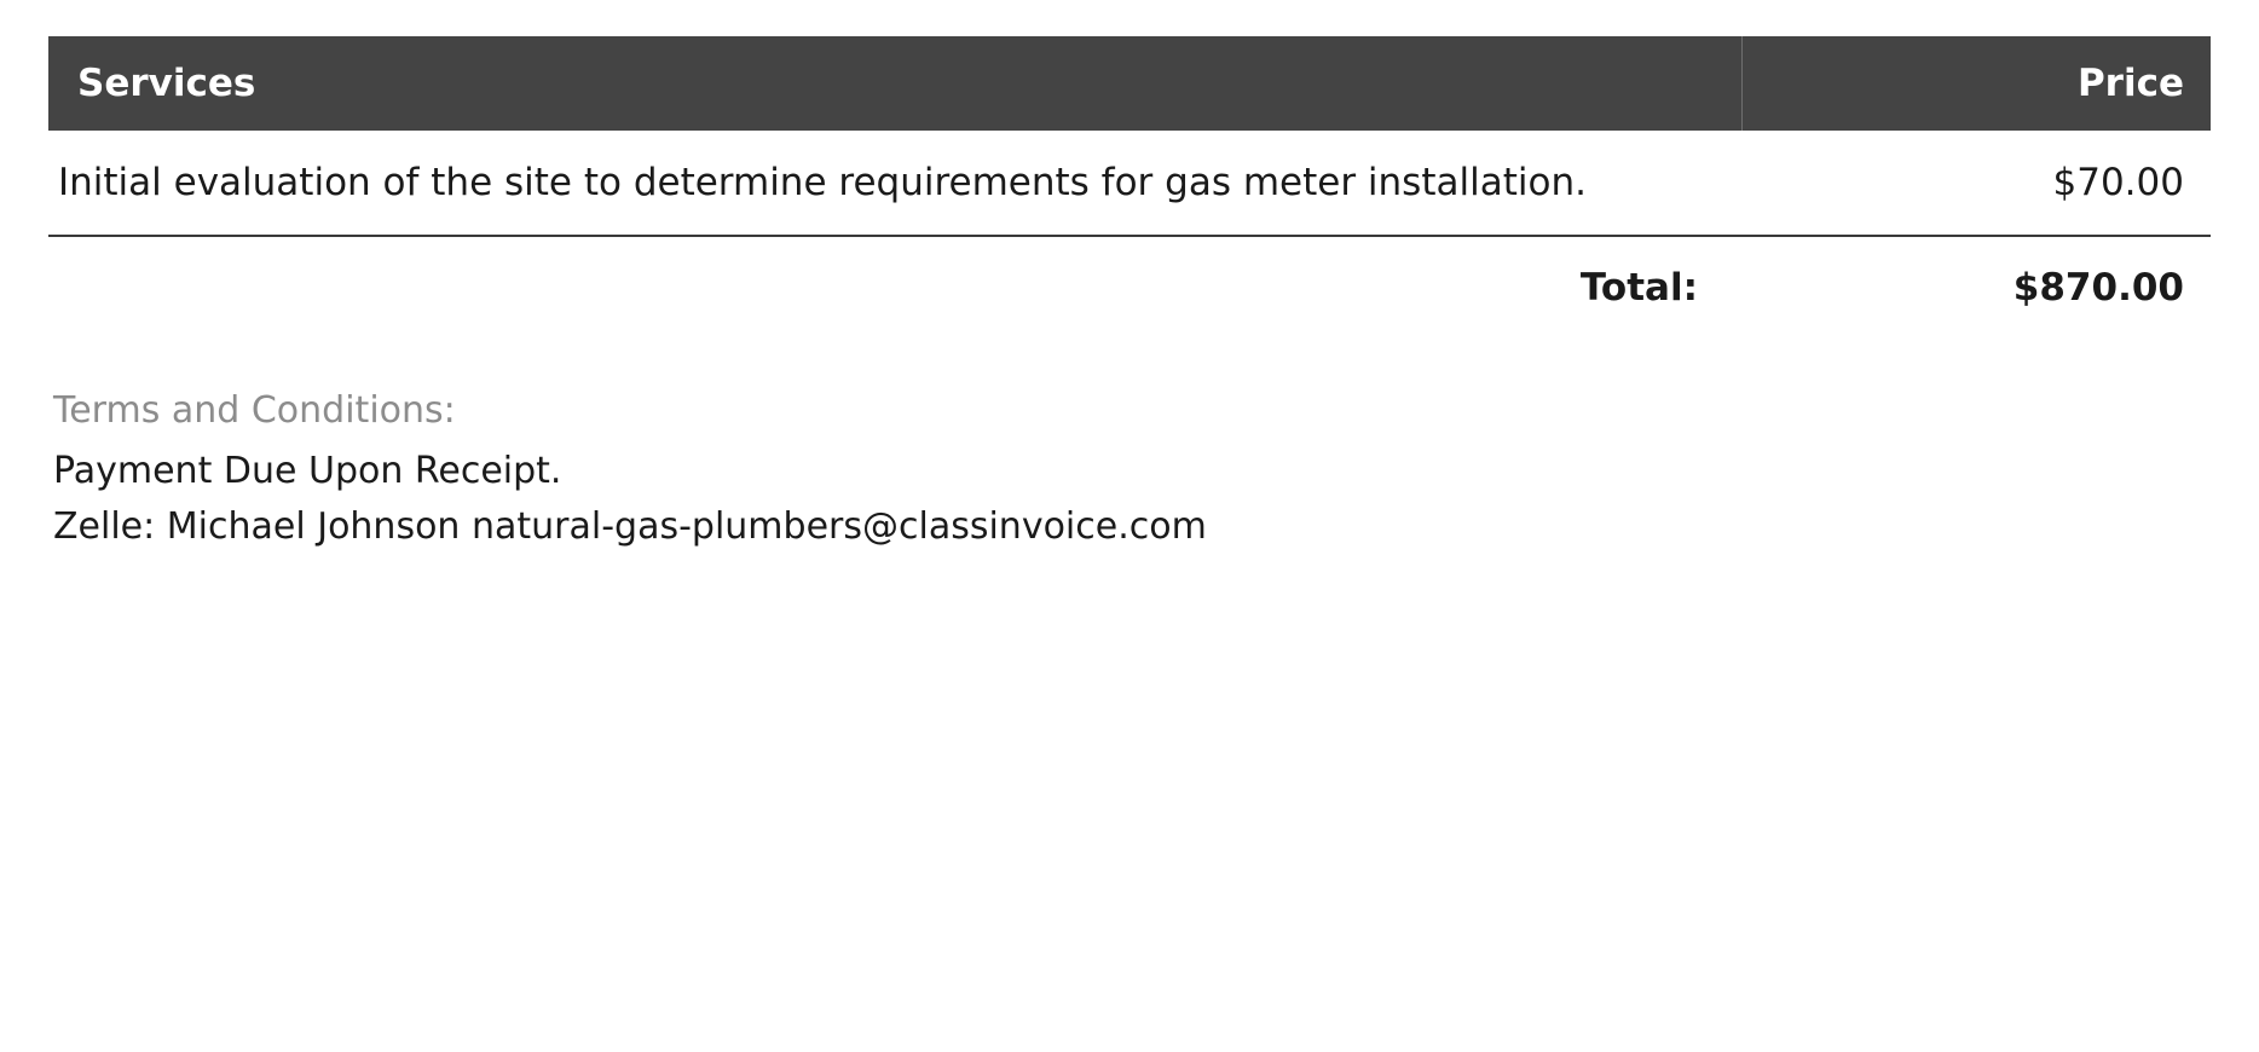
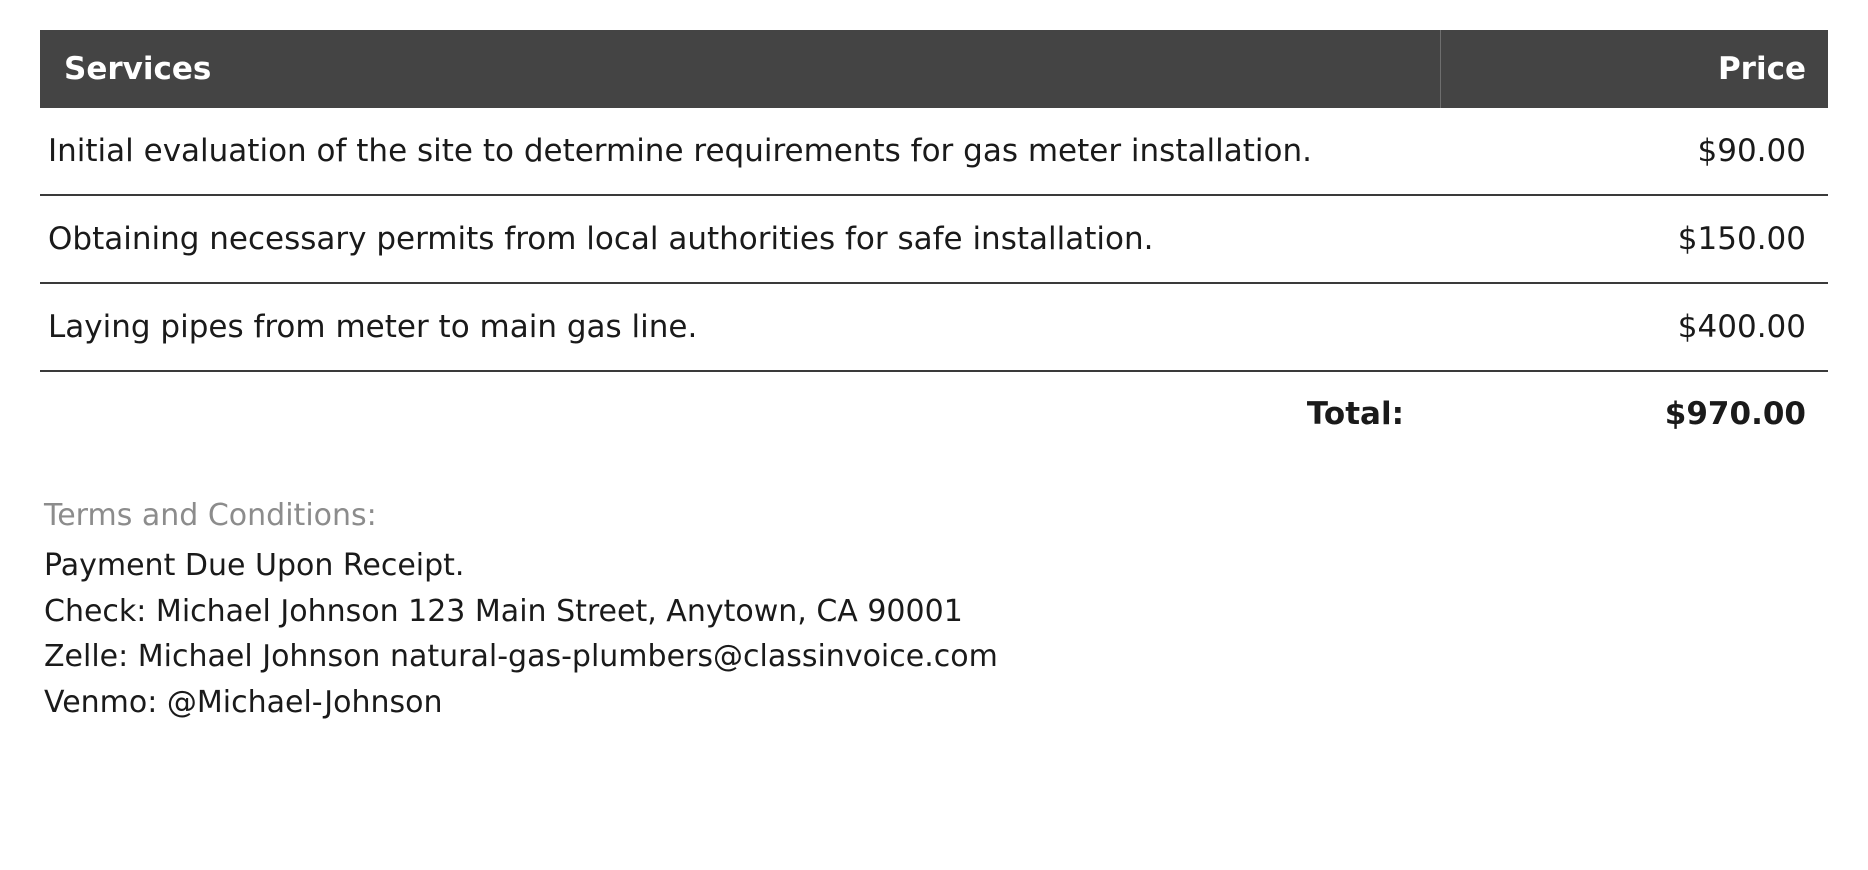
  Services	Price
- Initial evaluation of the site to determine requirements for gas meter installation.	$70.00
+ Initial evaluation of the site to determine requirements for gas meter installation.	$90.00
+ Obtaining necessary permits from local authorities for safe installation.	$150.00
+ Laying pipes from meter to main gas line.	$400.00
- Total:	$870.00
+ Total:	$970.00
  Terms and Conditions:
  Payment Due Upon Receipt.
+ Check: Michael Johnson 123 Main Street, Anytown, CA 90001
  Zelle: Michael Johnson natural-gas-plumbers@classinvoice.com
+ Venmo: @Michael-Johnson
